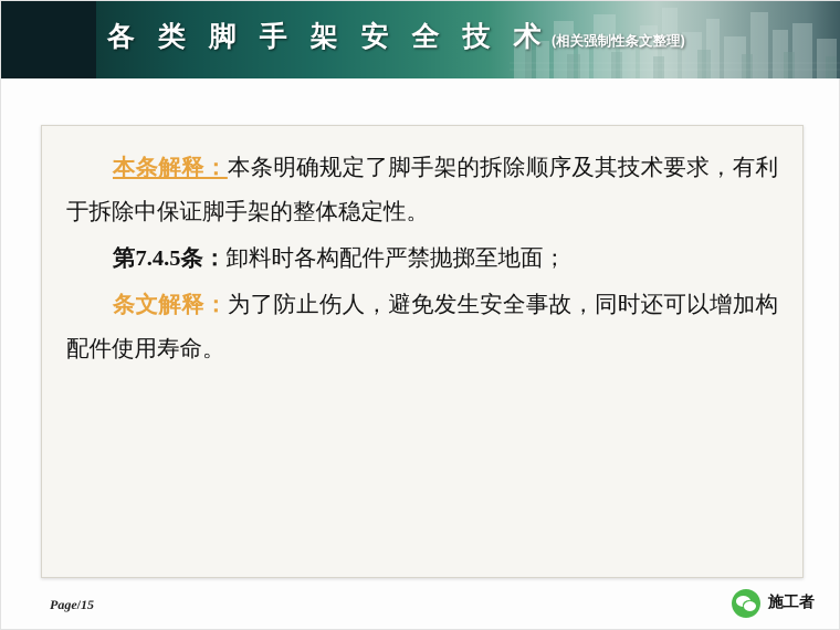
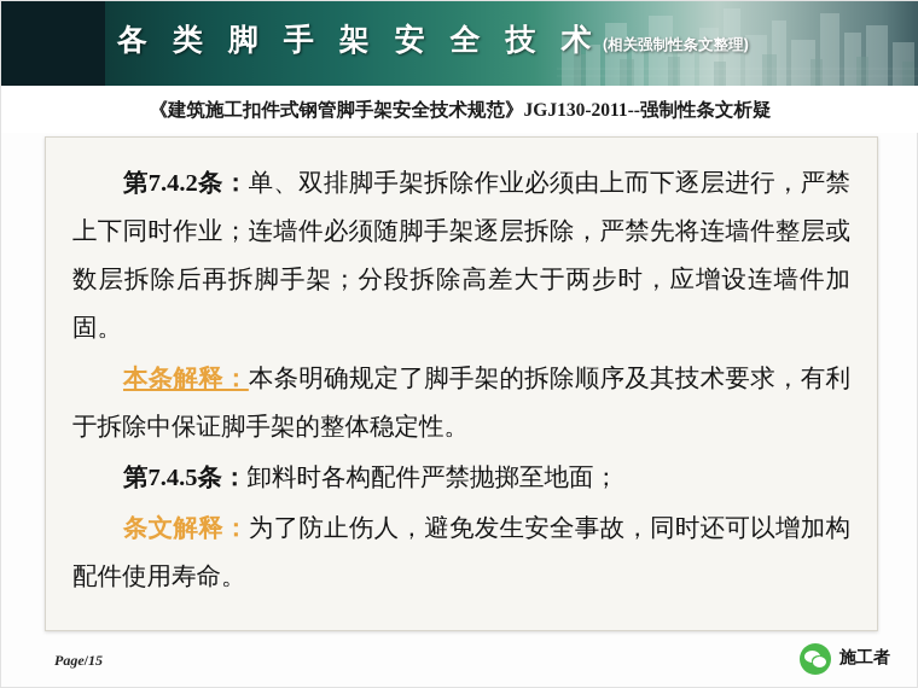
  各 类 脚 手 架 安 全 技 术
  (相关强制性条文整理)
+ 《建筑施工扣件式钢管脚手架安全技术规范》JGJ130-2011--强制性条文析疑
+ 第7.4.2条：单、双排脚手架拆除作业必须由上而下逐层进行，严禁上下同时作业；连墙件必须随脚手架逐层拆除，严禁先将连墙件整层或数层拆除后再拆脚手架；分段拆除高差大于两步时，应增设连墙件加固。
  本条解释：本条明确规定了脚手架的拆除顺序及其技术要求，有利于拆除中保证脚手架的整体稳定性。
  第7.4.5条：卸料时各构配件严禁抛掷至地面；
  条文解释：为了防止伤人，避免发生安全事故，同时还可以增加构配件使用寿命。
  Page/15
  施工者
